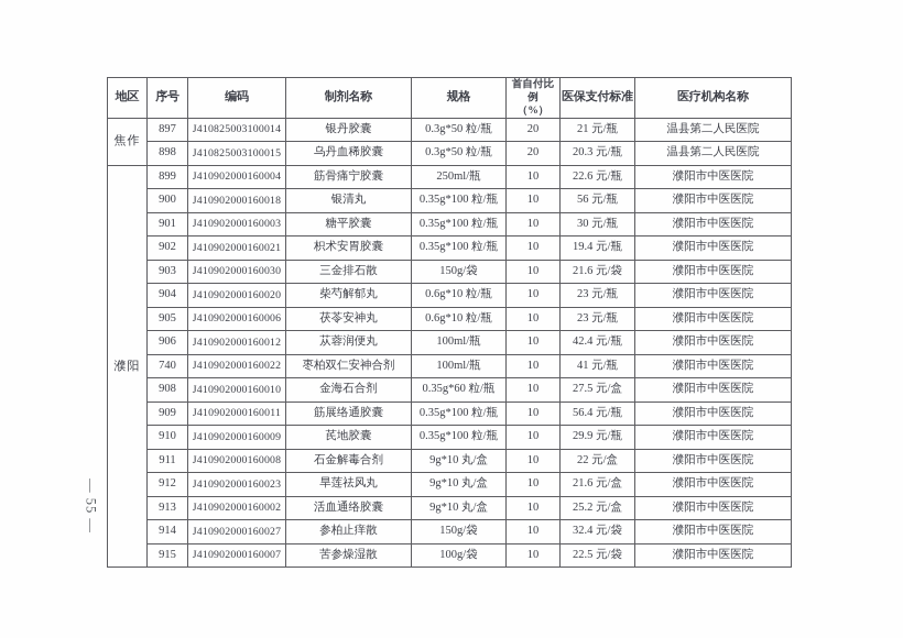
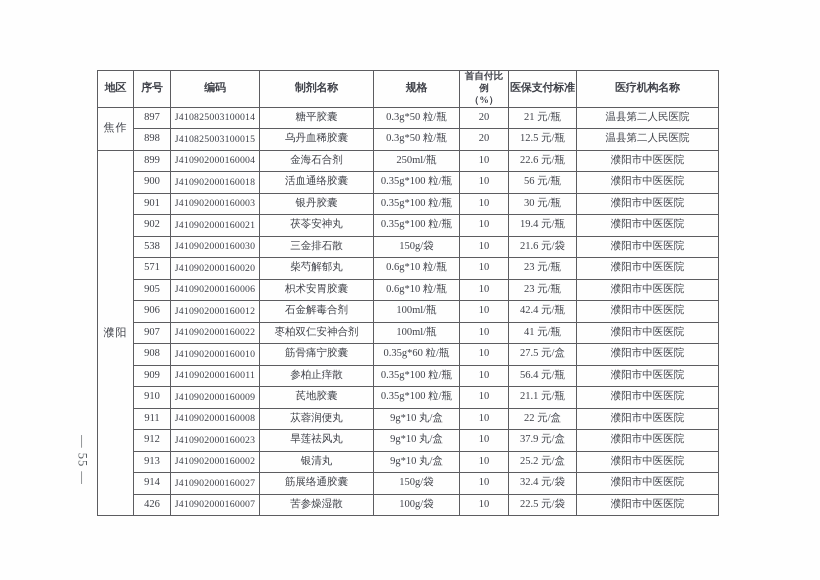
  地区	序号	编码	制剂名称	规格	首自付比例 （%）	医保支付标准	医疗机构名称
- 焦作	897	J410825003100014	银丹胶囊	0.3g*50 粒/瓶	20	21 元/瓶	温县第二人民医院
+ 焦作	897	J410825003100014	糖平胶囊	0.3g*50 粒/瓶	20	21 元/瓶	温县第二人民医院
- 898	J410825003100015	乌丹血稀胶囊	0.3g*50 粒/瓶	20	20.3 元/瓶	温县第二人民医院
+ 898	J410825003100015	乌丹血稀胶囊	0.3g*50 粒/瓶	20	12.5 元/瓶	温县第二人民医院
- 濮阳	899	J410902000160004	筋骨痛宁胶囊	250ml/瓶	10	22.6 元/瓶	濮阳市中医医院
+ 濮阳	899	J410902000160004	金海石合剂	250ml/瓶	10	22.6 元/瓶	濮阳市中医医院
- 900	J410902000160018	银清丸	0.35g*100 粒/瓶	10	56 元/瓶	濮阳市中医医院
+ 900	J410902000160018	活血通络胶囊	0.35g*100 粒/瓶	10	56 元/瓶	濮阳市中医医院
- 901	J410902000160003	糖平胶囊	0.35g*100 粒/瓶	10	30 元/瓶	濮阳市中医医院
+ 901	J410902000160003	银丹胶囊	0.35g*100 粒/瓶	10	30 元/瓶	濮阳市中医医院
- 902	J410902000160021	枳术安胃胶囊	0.35g*100 粒/瓶	10	19.4 元/瓶	濮阳市中医医院
+ 902	J410902000160021	茯苓安神丸	0.35g*100 粒/瓶	10	19.4 元/瓶	濮阳市中医医院
- 903	J410902000160030	三金排石散	150g/袋	10	21.6 元/袋	濮阳市中医医院
+ 538	J410902000160030	三金排石散	150g/袋	10	21.6 元/袋	濮阳市中医医院
- 904	J410902000160020	柴芍解郁丸	0.6g*10 粒/瓶	10	23 元/瓶	濮阳市中医医院
+ 571	J410902000160020	柴芍解郁丸	0.6g*10 粒/瓶	10	23 元/瓶	濮阳市中医医院
- 905	J410902000160006	茯苓安神丸	0.6g*10 粒/瓶	10	23 元/瓶	濮阳市中医医院
+ 905	J410902000160006	枳术安胃胶囊	0.6g*10 粒/瓶	10	23 元/瓶	濮阳市中医医院
- 906	J410902000160012	苁蓉润便丸	100ml/瓶	10	42.4 元/瓶	濮阳市中医医院
+ 906	J410902000160012	石金解毒合剂	100ml/瓶	10	42.4 元/瓶	濮阳市中医医院
- 740	J410902000160022	枣柏双仁安神合剂	100ml/瓶	10	41 元/瓶	濮阳市中医医院
+ 907	J410902000160022	枣柏双仁安神合剂	100ml/瓶	10	41 元/瓶	濮阳市中医医院
- 908	J410902000160010	金海石合剂	0.35g*60 粒/瓶	10	27.5 元/盒	濮阳市中医医院
+ 908	J410902000160010	筋骨痛宁胶囊	0.35g*60 粒/瓶	10	27.5 元/盒	濮阳市中医医院
- 909	J410902000160011	筋展络通胶囊	0.35g*100 粒/瓶	10	56.4 元/瓶	濮阳市中医医院
+ 909	J410902000160011	参柏止痒散	0.35g*100 粒/瓶	10	56.4 元/瓶	濮阳市中医医院
- 910	J410902000160009	芪地胶囊	0.35g*100 粒/瓶	10	29.9 元/瓶	濮阳市中医医院
+ 910	J410902000160009	芪地胶囊	0.35g*100 粒/瓶	10	21.1 元/瓶	濮阳市中医医院
- 911	J410902000160008	石金解毒合剂	9g*10 丸/盒	10	22 元/盒	濮阳市中医医院
+ 911	J410902000160008	苁蓉润便丸	9g*10 丸/盒	10	22 元/盒	濮阳市中医医院
- 912	J410902000160023	旱莲祛风丸	9g*10 丸/盒	10	21.6 元/盒	濮阳市中医医院
+ 912	J410902000160023	旱莲祛风丸	9g*10 丸/盒	10	37.9 元/盒	濮阳市中医医院
- 913	J410902000160002	活血通络胶囊	9g*10 丸/盒	10	25.2 元/盒	濮阳市中医医院
+ 913	J410902000160002	银清丸	9g*10 丸/盒	10	25.2 元/盒	濮阳市中医医院
- 914	J410902000160027	参柏止痒散	150g/袋	10	32.4 元/袋	濮阳市中医医院
+ 914	J410902000160027	筋展络通胶囊	150g/袋	10	32.4 元/袋	濮阳市中医医院
- 915	J410902000160007	苦参燥湿散	100g/袋	10	22.5 元/袋	濮阳市中医医院
+ 426	J410902000160007	苦参燥湿散	100g/袋	10	22.5 元/袋	濮阳市中医医院
